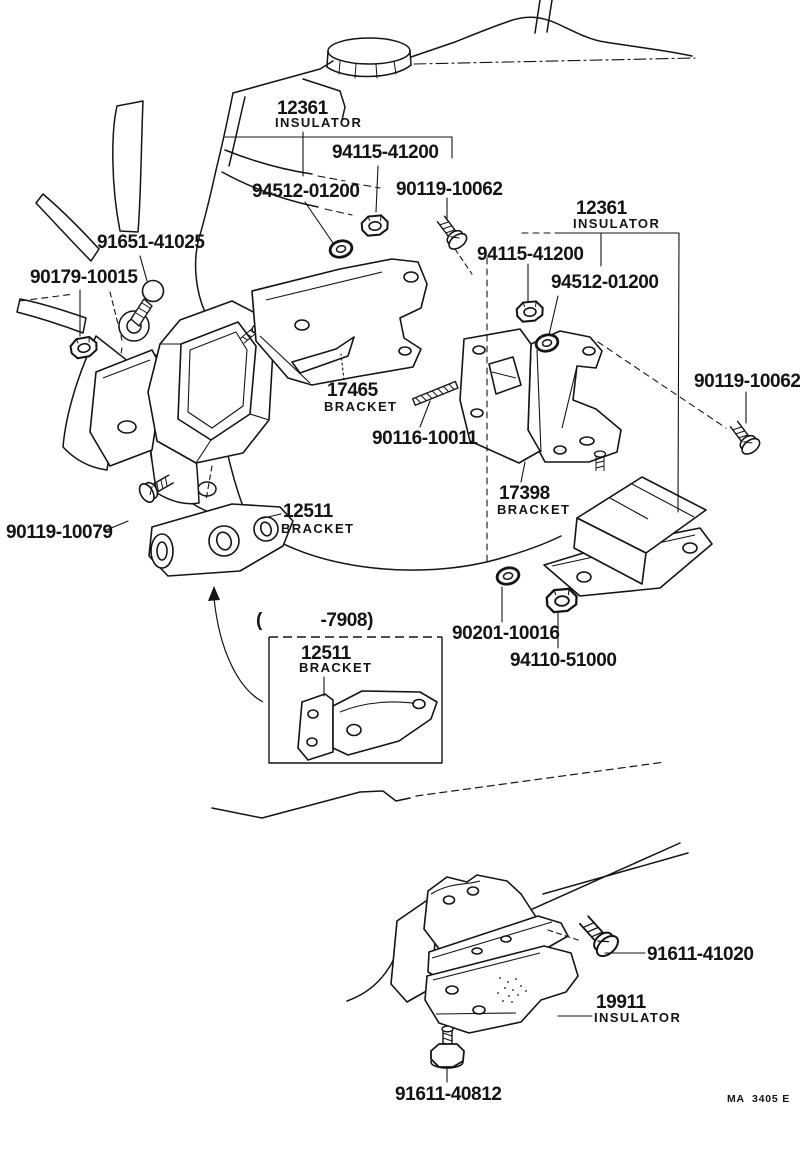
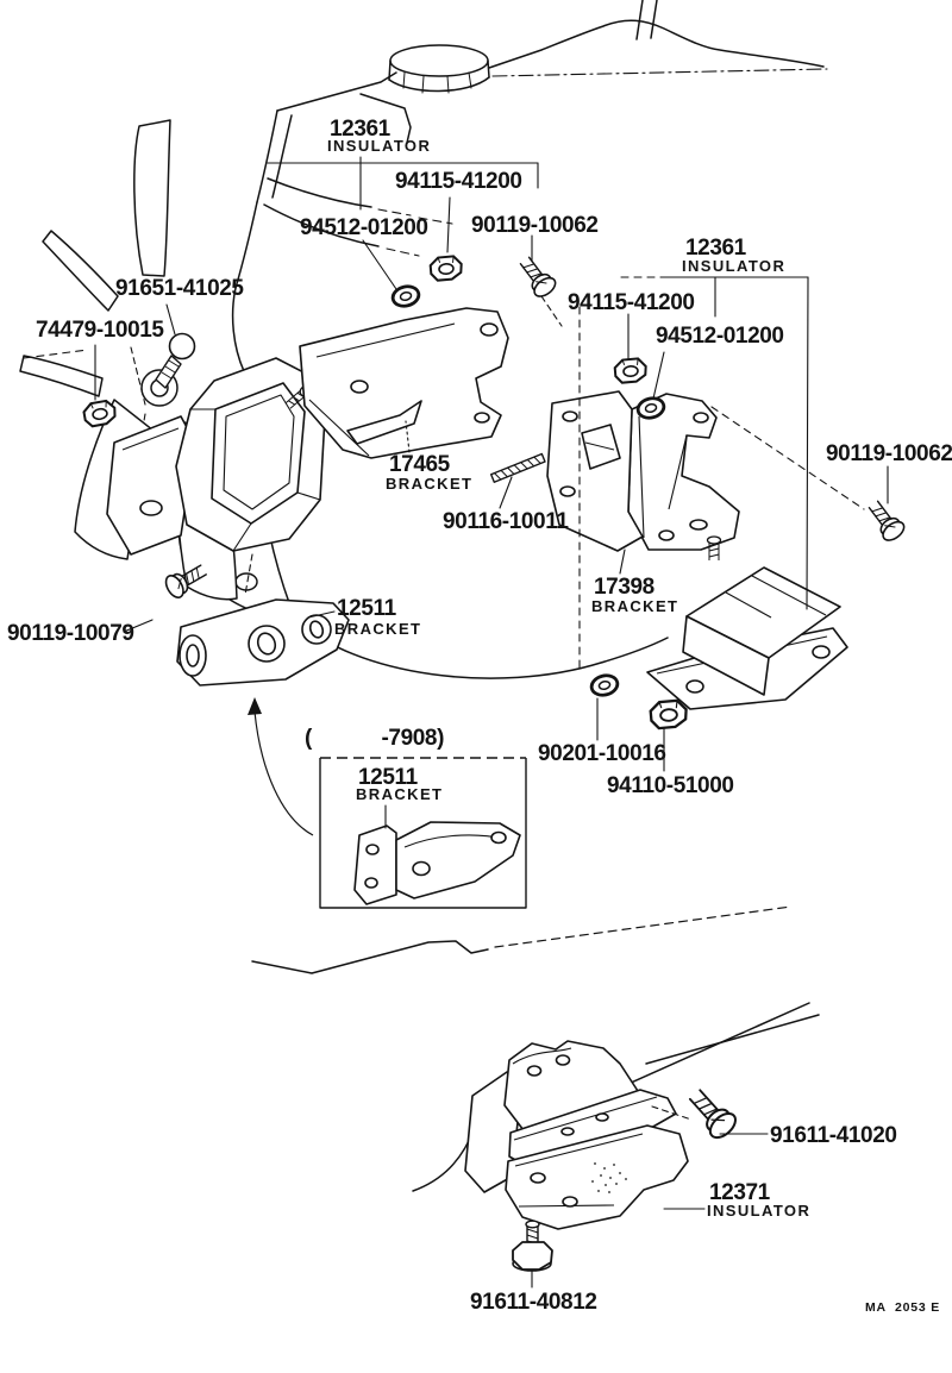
  12361
  INSULATOR
  94115-41200
  94512-01200
  90119-10062
  12361
  INSULATOR
  94115-41200
  94512-01200
  91651-41025
- 90179-10015
+ 74479-10015
  17465
  BRACKET
  90116-10011
  90119-10062
  17398
  BRACKET
  12511
  BRACKET
  90119-10079
  ( -7908)
  12511
  BRACKET
  90201-10016
  94110-51000
  91611-41020
- 19911
+ 12371
  INSULATOR
  91611-40812
- MA 3405 E
+ MA 2053 E
